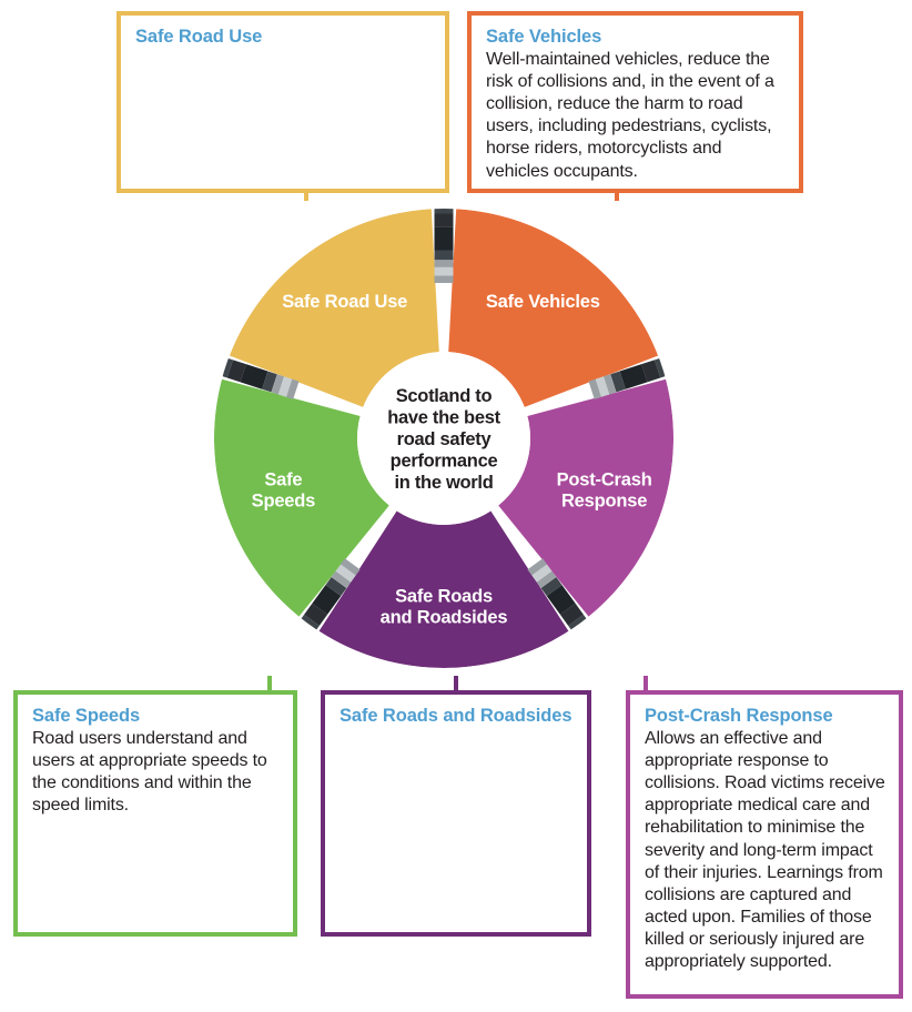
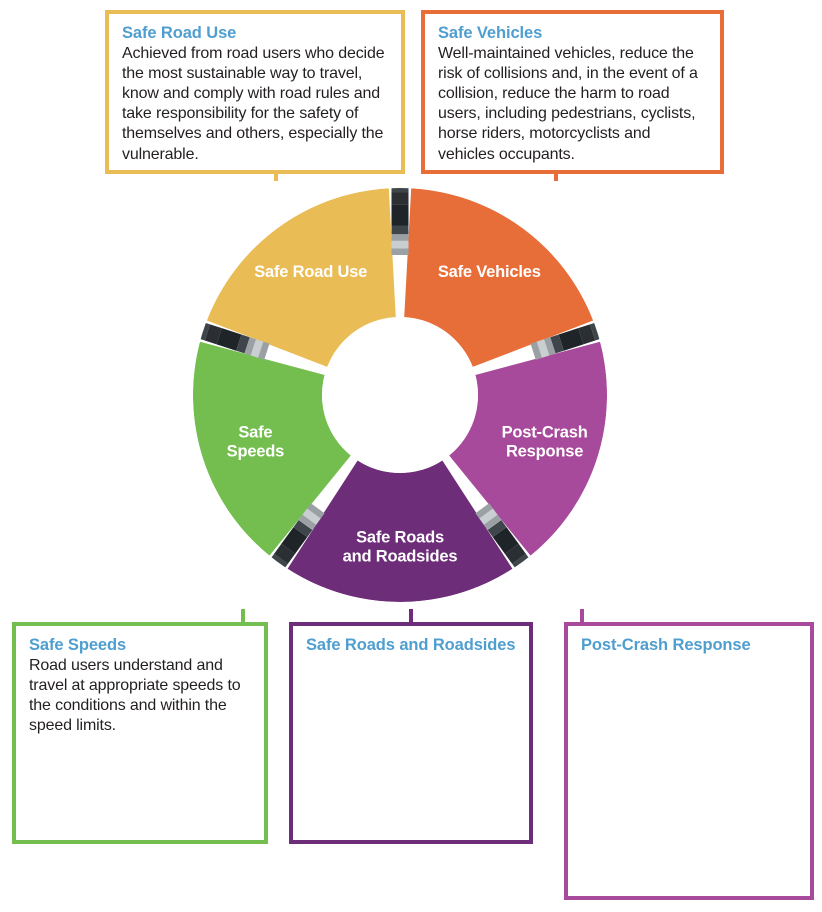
  Safe Road Use
+ Achieved from road users who decide the most sustainable way to travel, know and comply with road rules and take responsibility for the safety of themselves and others, especially the vulnerable.
  Safe Vehicles
  Well-maintained vehicles, reduce the risk of collisions and, in the event of a collision, reduce the harm to road users, including pedestrians, cyclists, horse riders, motorcyclists and vehicles occupants.
  Safe Speeds
- Road users understand and users at appropriate speeds to the conditions and within the speed limits.
+ Road users understand and travel at appropriate speeds to the conditions and within the speed limits.
  Safe Roads and Roadsides
  Post-Crash Response
- Allows an effective and appropriate response to collisions. Road victims receive appropriate medical care and rehabilitation to minimise the severity and long-term impact of their injuries. Learnings from collisions are captured and acted upon. Families of those killed or seriously injured are appropriately supported.
  Safe Vehicles
  Post-Crash Response
  Safe Roads and Roadsides
  Safe Speeds
  Safe Road Use
- Scotland to have the best road safety performance in the world
